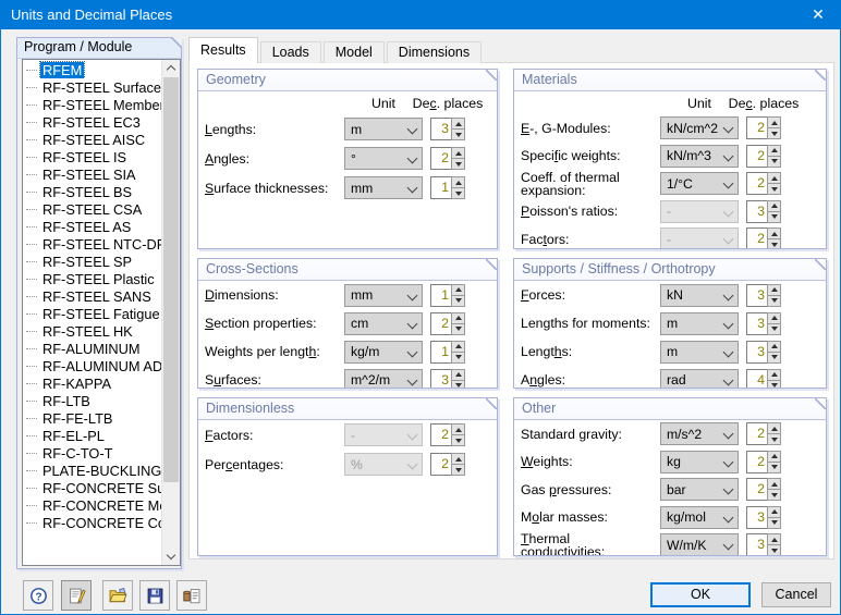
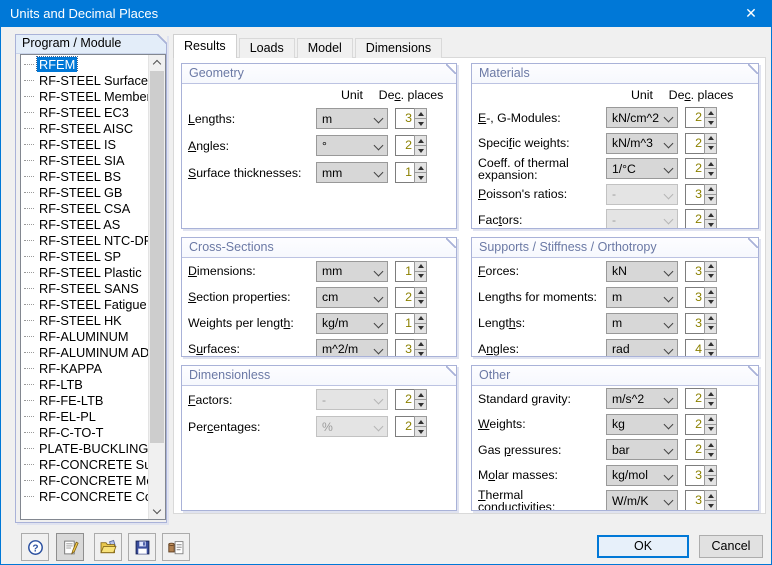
  Units and Decimal Places
  ✕
  Program / Module
  RFEM
  RF-STEEL Surface
  RF-STEEL Membe
  RF-STEEL EC3
  RF-STEEL AISC
  RF-STEEL IS
  RF-STEEL SIA
  RF-STEEL BS
+ RF-STEEL GB
  RF-STEEL CSA
  RF-STEEL AS
  RF-STEEL NTC-D
  RF-STEEL SP
  RF-STEEL Plastic
  RF-STEEL SANS
  RF-STEEL HK
  RF-ALUMINUM
  RF-ALUMINUM AD
  RF-KAPPA
  RF-LTB
  RF-FE-LTB
  RF-EL-PL
  RF-C-TO-T
  PLATE-BUCKLING
  Results
  Loads
  Model
  Dimensions
  Geometry
  Unit
  Dec. places
  Lengths:
  m
  3
  Angles:
  °
  2
  Surface thicknesses:
  mm
  1
  Cross-Sections
  Dimensions:
  mm
  1
  Section properties:
  cm
  2
  Weights per length:
  kg/m
  1
  Surfaces:
  m^2/m
  3
  Dimensionless
  Factors:
  -
  2
  Percentages:
  %
  2
  Materials
  Unit
  Dec. places
  E-, G-Modules:
  kN/cm^2
  2
  Specific weights:
  kN/m^3
  2
  Coeff. of thermal expansion:
  1/°C
  2
  Poisson's ratios:
  -
  3
  Factors:
  -
  2
  Supports / Stiffness / Orthotropy
  Forces:
  kN
  3
  Lengths for moments:
  m
  3
  Lengths:
  m
  3
  Angles:
  rad
  4
  Other
  Standard gravity:
  m/s^2
  2
  Weights:
  kg
  2
  Gas pressures:
  bar
  2
  Molar masses:
  kg/mol
  3
  Thermal conductivities:
  W/m/K
  3
  ?
  OK
  Cancel
